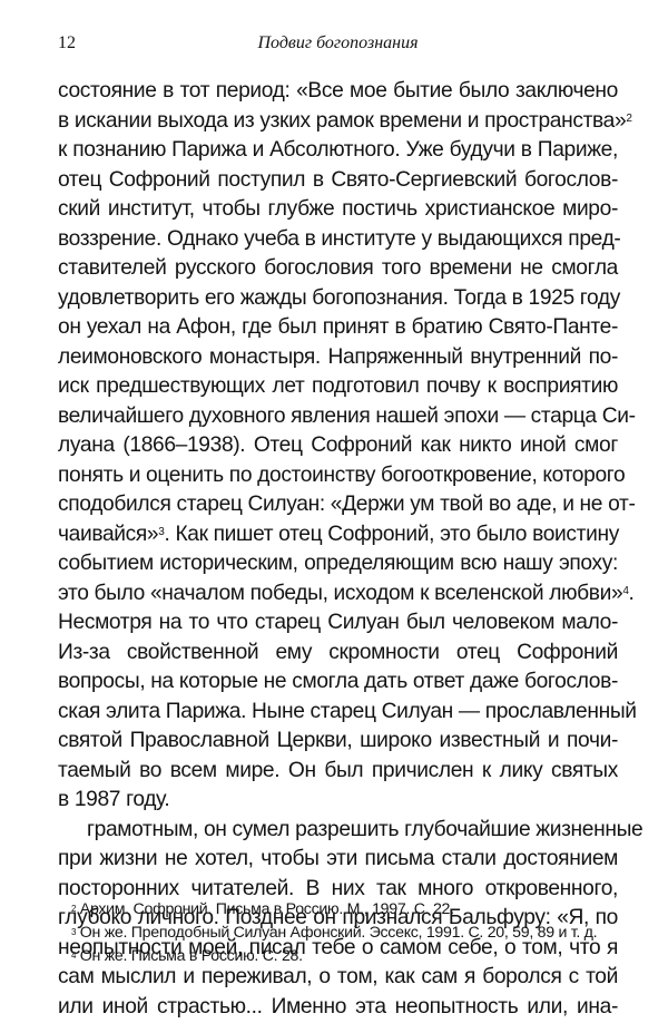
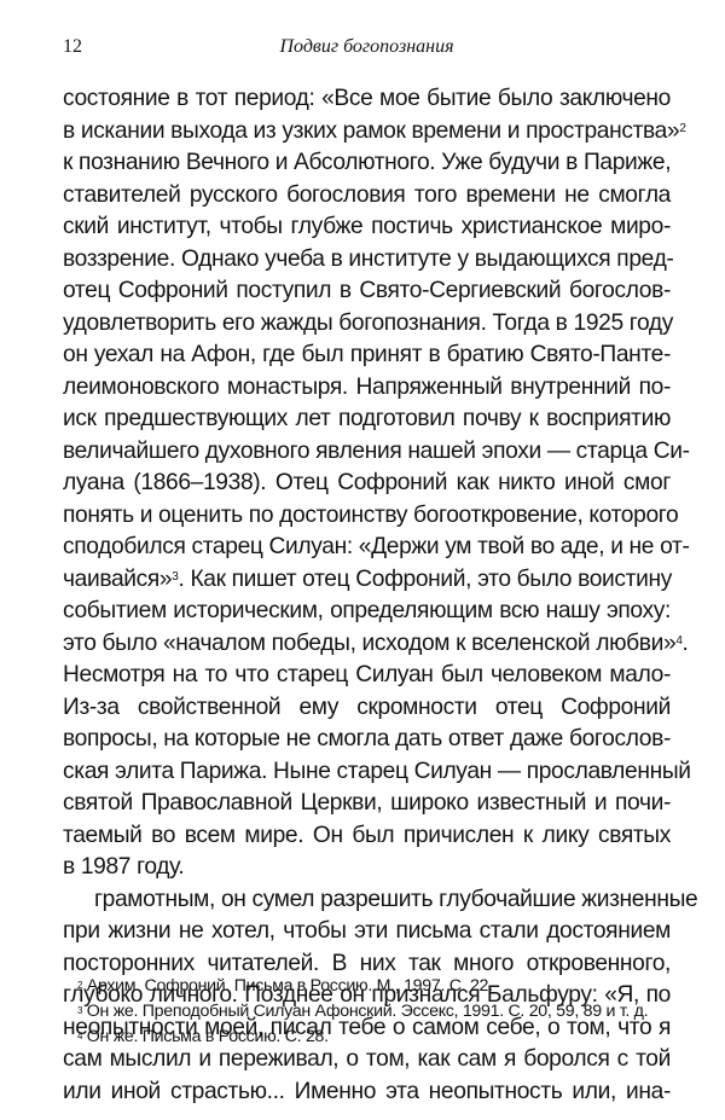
  12
  Подвиг богопознания
  состояние в тот период: «Все мое бытие было заключено
  в искании выхода из узких рамок времени и пространства»2
- к познанию Парижа и Абсолютного. Уже будучи в Париже,
+ к познанию Вечного и Абсолютного. Уже будучи в Париже,
- отец Софроний поступил в Свято-Сергиевский богослов-
+ ставителей русского богословия того времени не смогла
  ский институт, чтобы глубже постичь христианское миро-
  воззрение. Однако учеба в институте у выдающихся пред-
- ставителей русского богословия того времени не смогла
+ отец Софроний поступил в Свято-Сергиевский богослов-
  удовлетворить его жажды богопознания. Тогда в 1925 году
  он уехал на Афон, где был принят в братию Свято-Панте-
  леимоновского монастыря. Напряженный внутренний по-
  иск предшествующих лет подготовил почву к восприятию
  величайшего духовного явления нашей эпохи — старца Си-
  луана (1866–1938). Отец Софроний как никто иной смог
  понять и оценить по достоинству богооткровение, которого
  сподобился старец Силуан: «Держи ум твой во аде, и не от-
  чаивайся»3. Как пишет отец Софроний, это было воистину
  событием историческим, определяющим всю нашу эпоху:
  это было «началом победы, исходом к вселенской любви»4.
  Несмотря на то что старец Силуан был человеком мало-
  Из-за свойственной ему скромности отец Софроний
  вопросы, на которые не смогла дать ответ даже богослов-
  ская элита Парижа. Ныне старец Силуан — прославленный
  святой Православной Церкви, широко известный и почи-
  таемый во всем мире. Он был причислен к лику святых
  в 1987 году.
  грамотным, он сумел разрешить глубочайшие жизненные
  при жизни не хотел, чтобы эти письма стали достоянием
  посторонних читателей. В них так много откровенного,
  глубоко личного. Позднее он признался Бальфуру: «Я, по
  неопытности моей, писал тебе о самом себе, о том, что я
  сам мыслил и переживал, о том, как сам я боролся с той
  или иной страстью... Именно эта неопытность или, ина-
  2 Архим. Софроний. Письма в Россию. М., 1997. С. 22.
  3 Он же. Преподобный Силуан Афонский. Эссекс, 1991. С. 20, 59, 89 и т. д.
  4 Он же. Письма в Россию. С. 28.
